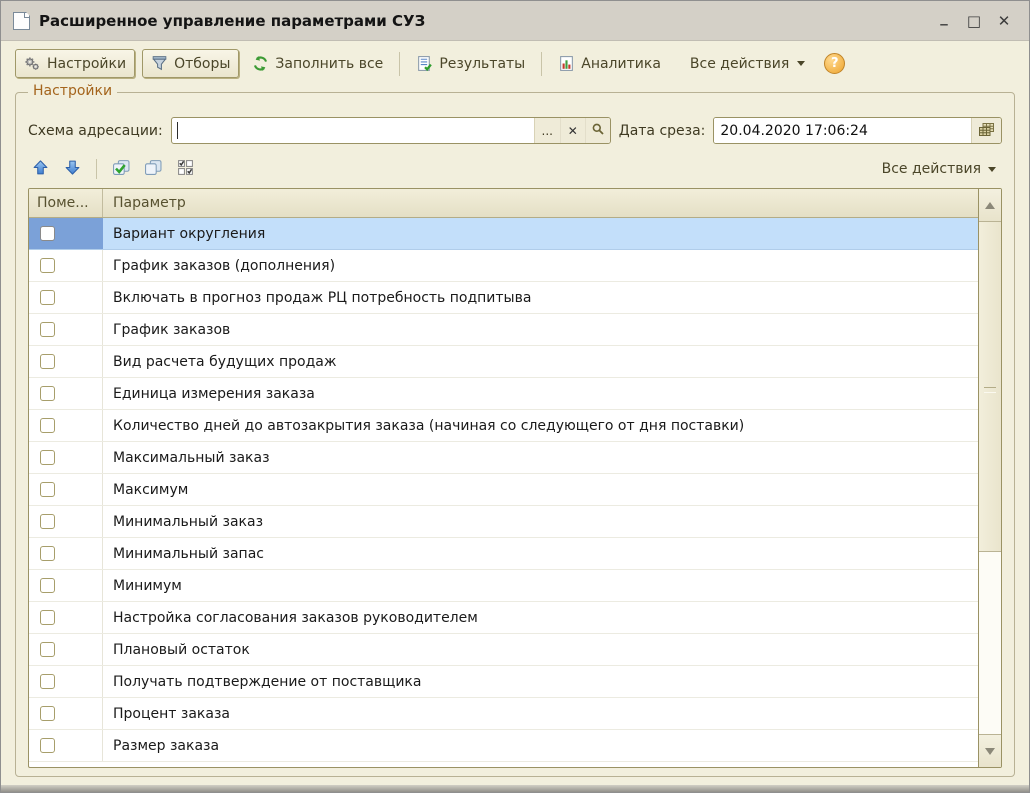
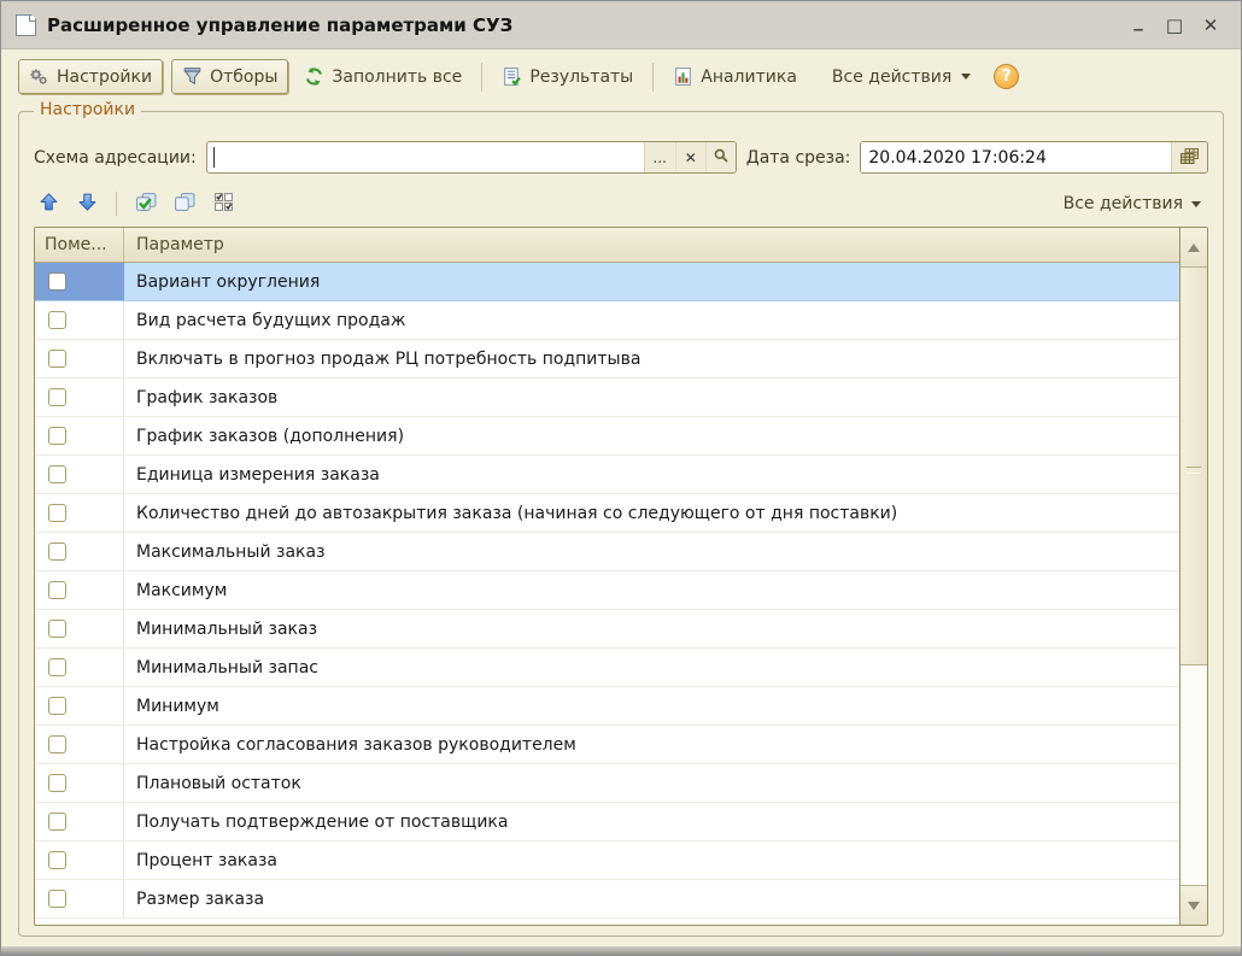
  Расширенное управление параметрами СУЗ
  _
  □
  ✕
  Настройки
  Отборы
  Заполнить все
  Результаты
  Аналитика
  Все действия
  ?
  Настройки
  Схема адресации:
  ...
  ✕
  Дата среза:
  20.04.2020 17:06:24
  Все действия
  Поме...
  Параметр
  Вариант округления
- График заказов (дополнения)
+ Вид расчета будущих продаж
  Включать в прогноз продаж РЦ потребность подпитыва
  График заказов
- Вид расчета будущих продаж
+ График заказов (дополнения)
  Единица измерения заказа
  Количество дней до автозакрытия заказа (начиная со следующего от дня поставки)
  Максимальный заказ
  Максимум
  Минимальный заказ
  Минимальный запас
  Минимум
  Настройка согласования заказов руководителем
  Плановый остаток
  Получать подтверждение от поставщика
  Процент заказа
  Размер заказа
